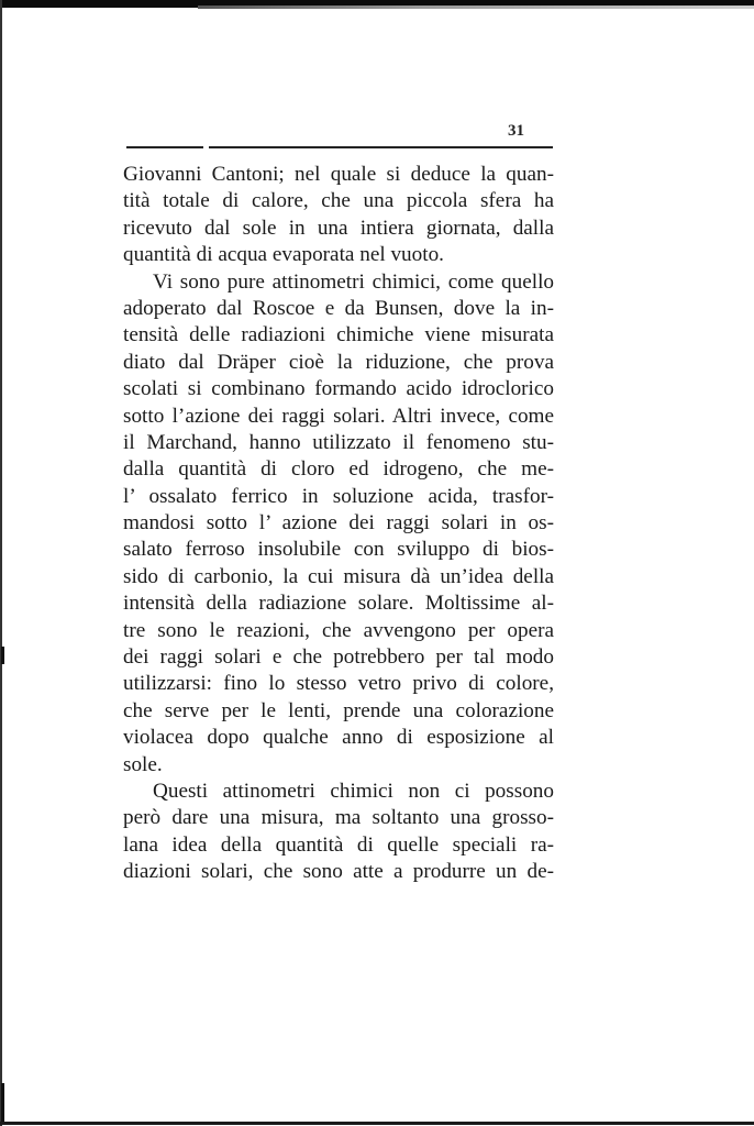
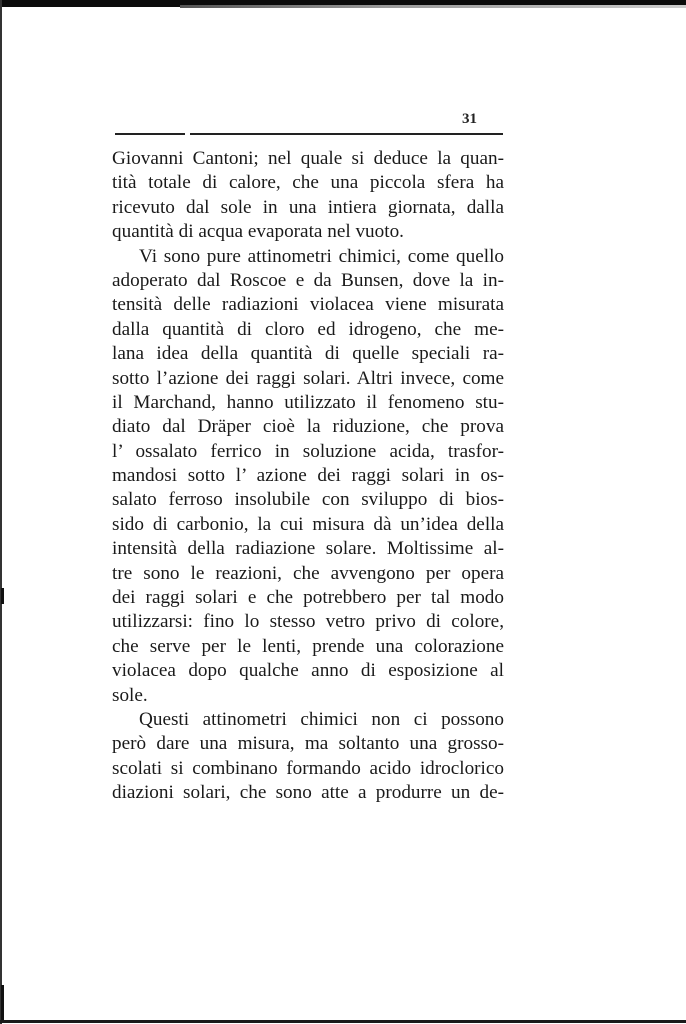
  31
  Giovanni Cantoni; nel quale si deduce la quan-
  tità totale di calore, che una piccola sfera ha
  ricevuto dal sole in una intiera giornata, dalla
  quantità di acqua evaporata nel vuoto.
  Vi sono pure attinometri chimici, come quello
  adoperato dal Roscoe e da Bunsen, dove la in-
- tensità delle radiazioni chimiche viene misurata
+ tensità delle radiazioni violacea viene misurata
- diato dal Dräper cioè la riduzione, che prova
+ dalla quantità di cloro ed idrogeno, che me-
- scolati si combinano formando acido idroclorico
+ lana idea della quantità di quelle speciali ra-
  sotto l’azione dei raggi solari. Altri invece, come
  il Marchand, hanno utilizzato il fenomeno stu-
- dalla quantità di cloro ed idrogeno, che me-
+ diato dal Dräper cioè la riduzione, che prova
  l’ ossalato ferrico in soluzione acida, trasfor-
  mandosi sotto l’ azione dei raggi solari in os-
  salato ferroso insolubile con sviluppo di bios-
  sido di carbonio, la cui misura dà un’idea della
  intensità della radiazione solare. Moltissime al-
  tre sono le reazioni, che avvengono per opera
  dei raggi solari e che potrebbero per tal modo
  utilizzarsi: fino lo stesso vetro privo di colore,
  che serve per le lenti, prende una colorazione
  violacea dopo qualche anno di esposizione al
  sole.
  Questi attinometri chimici non ci possono
  però dare una misura, ma soltanto una grosso-
- lana idea della quantità di quelle speciali ra-
+ scolati si combinano formando acido idroclorico
  diazioni solari, che sono atte a produrre un de-
